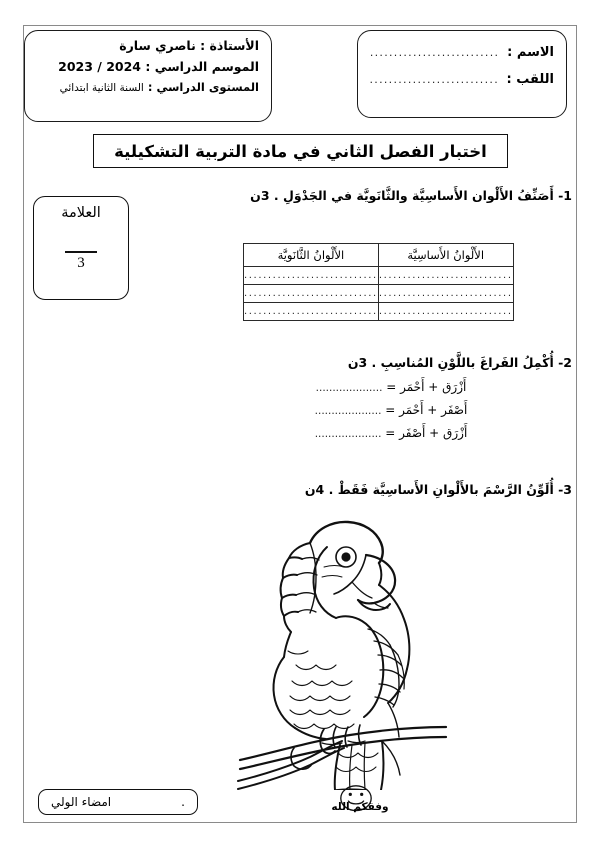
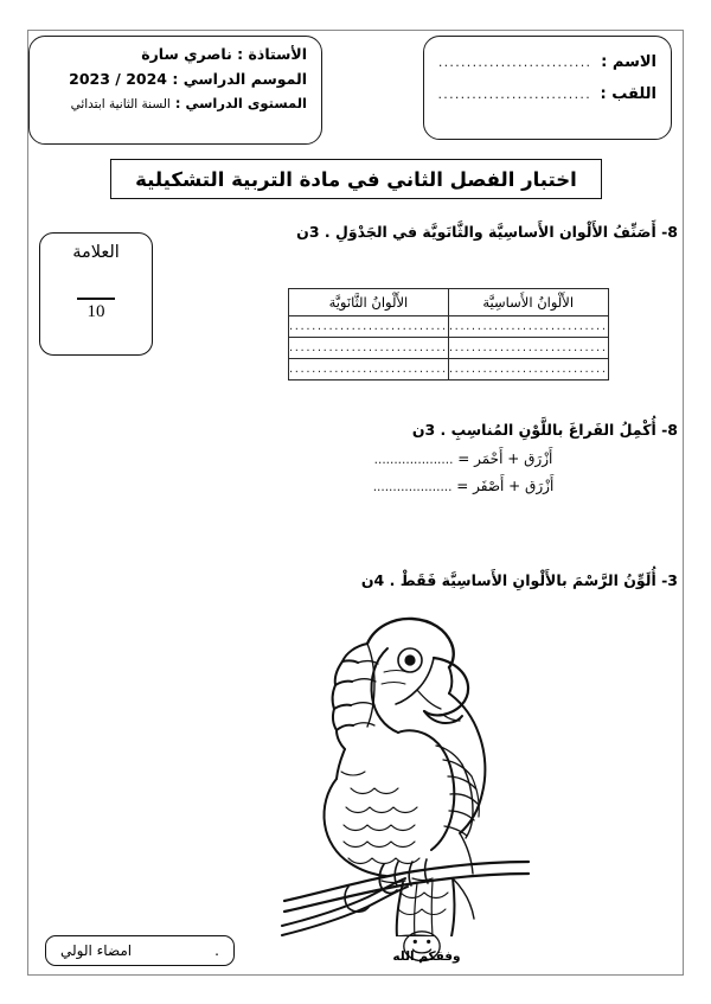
  الأستاذة : ناصري سارة
  الموسم الدراسي : 2024 / 2023
  المستوى الدراسي : السنة الثانية ابتدائي
  الاسم :
  ...........................
  اللقب :
  ...........................
  اختبار الفصل الثاني في مادة التربية التشكيلية
  العلامة
- 3
+ 10
- 1- أَصَنِّفُ الأَلْوان الأَساسِيَّة والثَّانَويَّة في الجَدْوَلِ . 3ن
+ 8- أَصَنِّفُ الأَلْوان الأَساسِيَّة والثَّانَويَّة في الجَدْوَلِ . 3ن
  الأَلْوانُ الأَساسِيَّة	الأَلْوانُ الثَّانَويَّة
  ............................	............................
  ............................	............................
  ............................	............................
- 2- أُكْمِلُ الفَراغَ باللَّوْنِ المُناسِبِ . 3ن
+ 8- أُكْمِلُ الفَراغَ باللَّوْنِ المُناسِبِ . 3ن
  أَزْرَق + أَحْمَر = ....................
- أَصْفَر + أَحْمَر = ....................
  أَزْرَق + أَصْفَر = ....................
  3- أُلَوِّنُ الرَّسْمَ بالأَلْوانِ الأَساسِيَّة فَقَطْ . 4ن
  امضاء الولي
  .
  وفقكم الله
